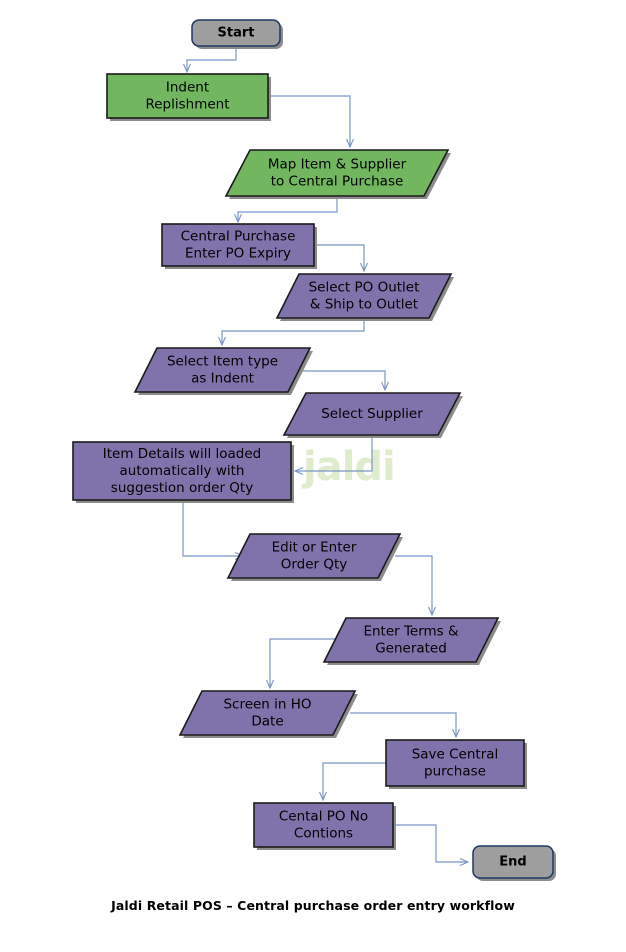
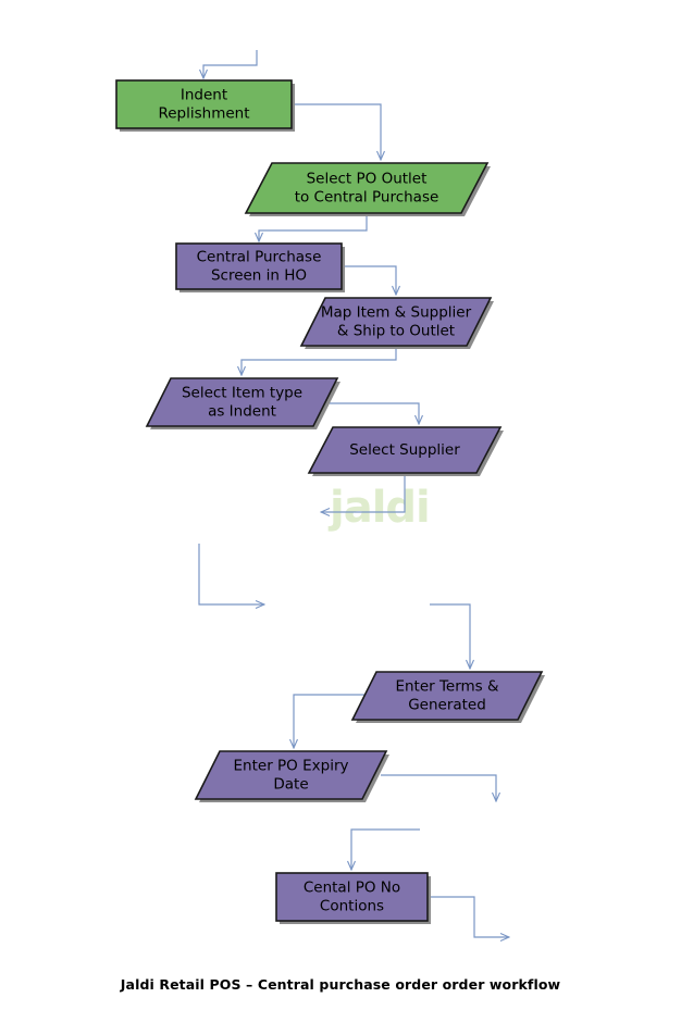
  jaldi
- Start
  Indent
  Replishment
- Map Item & Supplier
+ Select PO Outlet
  to Central Purchase
  Central Purchase
- Enter PO Expiry
+ Screen in HO
- Select PO Outlet
+ Map Item & Supplier
  & Ship to Outlet
  Select Item type
  as Indent
  Select Supplier
- Item Details will loaded
- automatically with
- suggestion order Qty
- Edit or Enter
- Order Qty
  Enter Terms &
  Generated
- Screen in HO
+ Enter PO Expiry
  Date
- Save Central
- purchase
  Cental PO No
  Contions
- End
- Jaldi Retail POS – Central purchase order entry workflow
+ Jaldi Retail POS – Central purchase order order workflow
